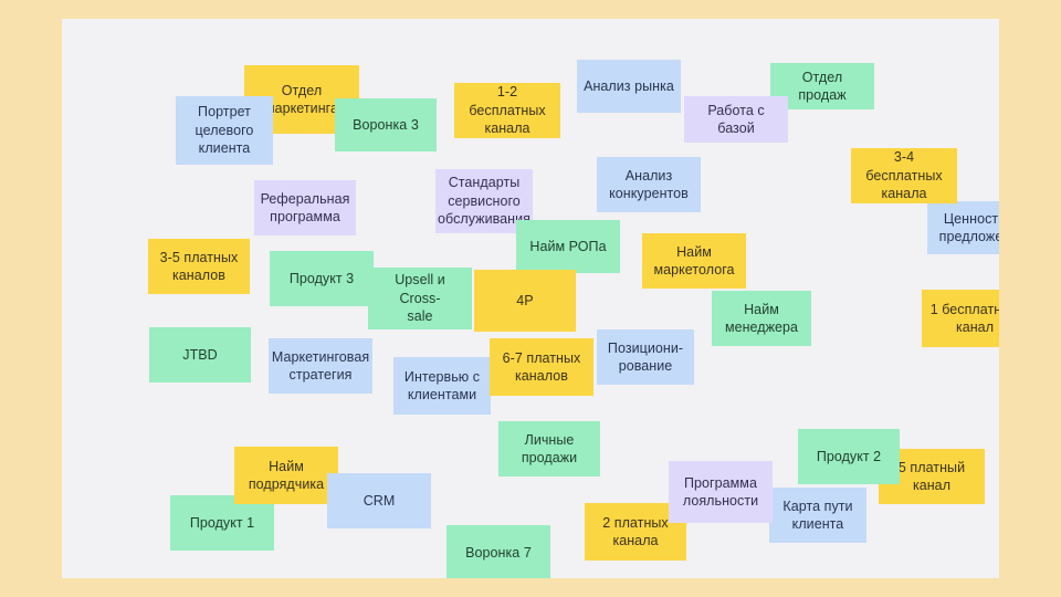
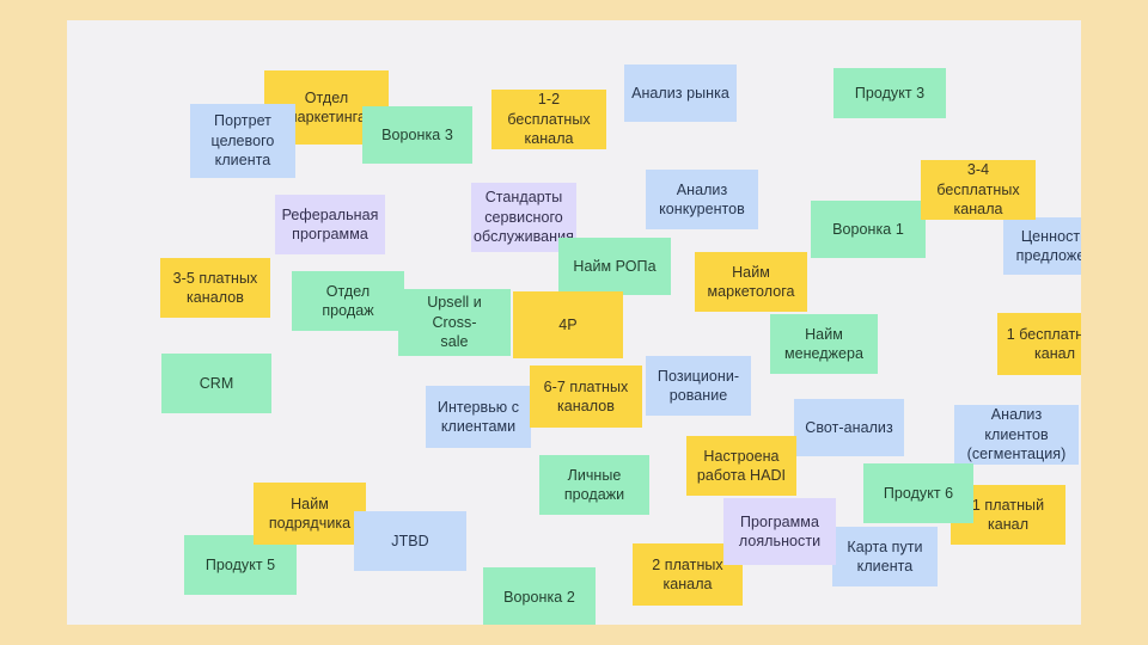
  Отдел
  аркетинг
  Портрет
  целевого
  клиента
  Воронка 3
  1-2 бесплатных
  канала
  Анализ рынка
- Работа с базой
- Отдел продаж
+ Продукт 3
  Реферальная
  программа
  Стандарты
  сервисного
  обслуживан
  Анализ
  конкурентов
+ Воронка 1
  3-4 бесплатных
  канала
  Ценност
  предложе
  3-5 платных
  каналов
- Продукт 3
+ Отдел продаж
  Найм РОПа
  Найм
  маркетолога
  Upsell и Cross-
  sale
  4P
  Найм
  менеджера
  1 бесплатн
  канал
- JTBD
+ CRM
- Маркетинговая
- стратегия
  6-7 платных
  каналов
  Позициони-
  рование
  Интервью с
  клиентами
+ Свот-анализ
+ Анализ клиентов
+ (сегментация)
+ Настроена
+ работа HADI
  Личные
  продажи
- Продукт 2
+ Продукт 6
- 5 платный канал
+ 1 платный канал
  Программа
  лояльности
  Карта пути
  клиента
  Найм
  подрядчика
- CRM
+ JTBD
- Продукт 1
+ Продукт 5
  2 платных
  канала
- Воронка 7
+ Воронка 2
